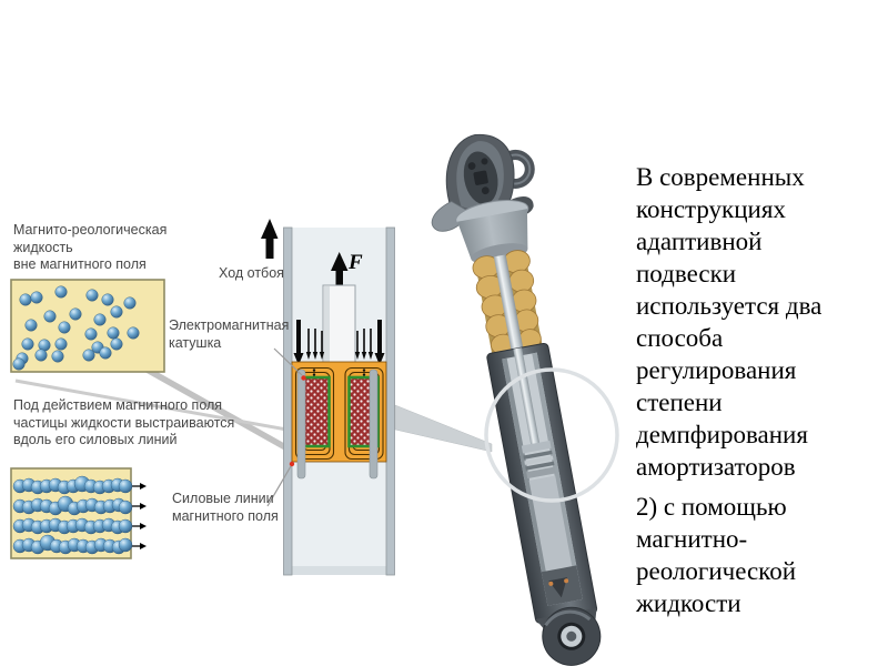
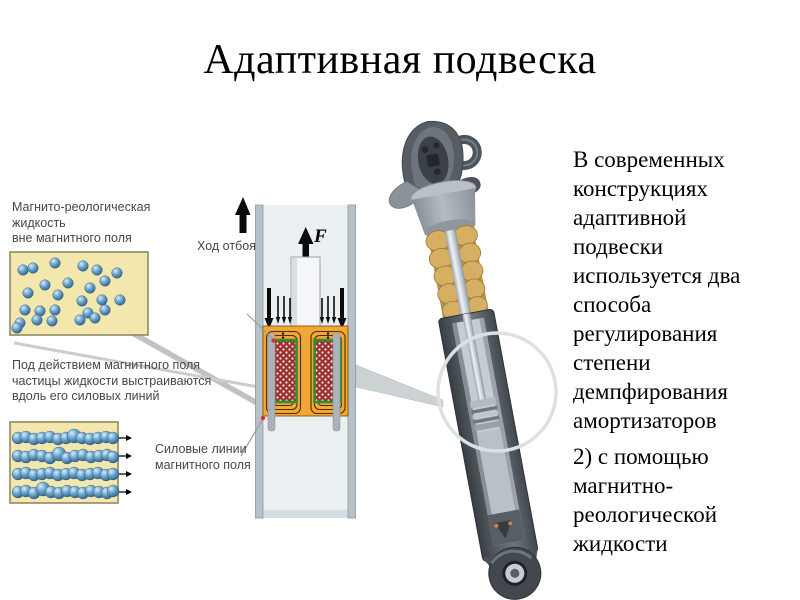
+ Адаптивная подвеска
  Магнито-реологическая жидкость
  вне магнитного поля
  Ход отбоя
- Электромагнитная
- катушка
  Под действием магнитного поля
  частицы жидкости выстраиваются
  вдоль его силовых линий
  Силовые линии
  магнитного поля
  F
  В современных
  конструкциях
  адаптивной
  подвески
  используется два
  способа
  регулирования
  степени
  демпфирования
  амортизаторов
  2) с помощью
  магнитно-
  реологической
  жидкости
